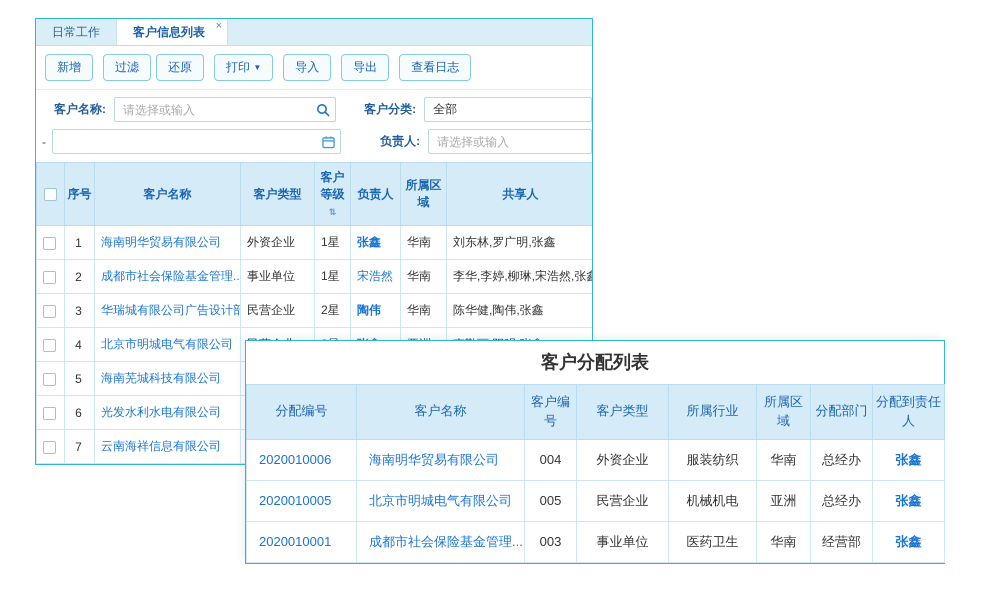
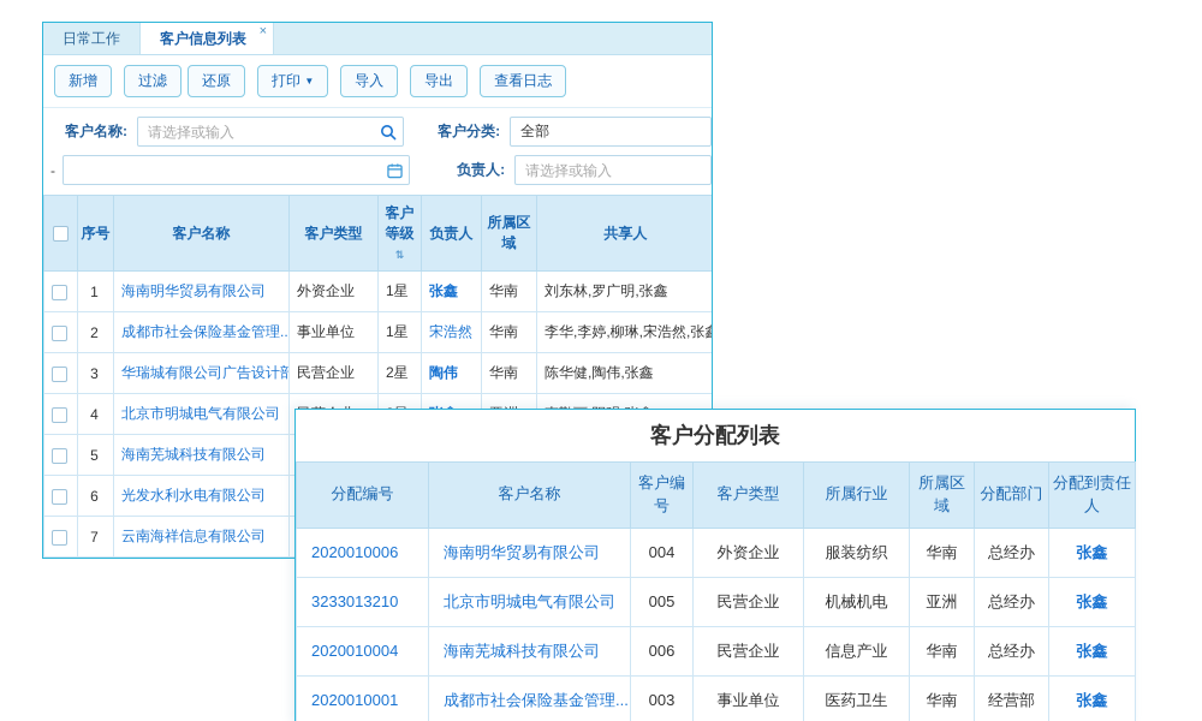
  日常工作
  客户信息列表
  ×
  新增
  过滤
  还原
  打印 ▼
  导入
  导出
  查看日志
  客户名称:
  请选择或输入
  客户分类:
  全部
  -
  负责人:
  请选择或输入
  	序号	客户名称	客户类型	客户等级⇅	负责人	所属区域	共享人
  	1	海南明华贸易有限公司	外资企业	1星	张鑫	华南	刘东林,罗广明,张鑫
  	2	成都市社会保险基金管理..	事业单位	1星	宋浩然	华南	李华,李婷,柳琳,宋浩然,张鑫
  	3	华瑞城有限公司广告设计部	民营企业	2星	陶伟	华南	陈华健,陶伟,张鑫
  	6	光发水利水电有限公司
  	7	云南海祥信息有限公司
  客户分配列表
  分配编号	客户名称	客户编号	客户类型	所属行业	所属区域	分配部门	分配到责任人
  2020010006	海南明华贸易有限公司	004	外资企业	服装纺织	华南	总经办	张鑫
- 2020010005	北京市明城电气有限公司	005	民营企业	机械机电	亚洲	总经办	张鑫
+ 3233013210	北京市明城电气有限公司	005	民营企业	机械机电	亚洲	总经办	张鑫
+ 2020010004	海南芜城科技有限公司	006	民营企业	信息产业	华南	总经办	张鑫
  2020010001	成都市社会保险基金管理...	003	事业单位	医药卫生	华南	经营部	张鑫
